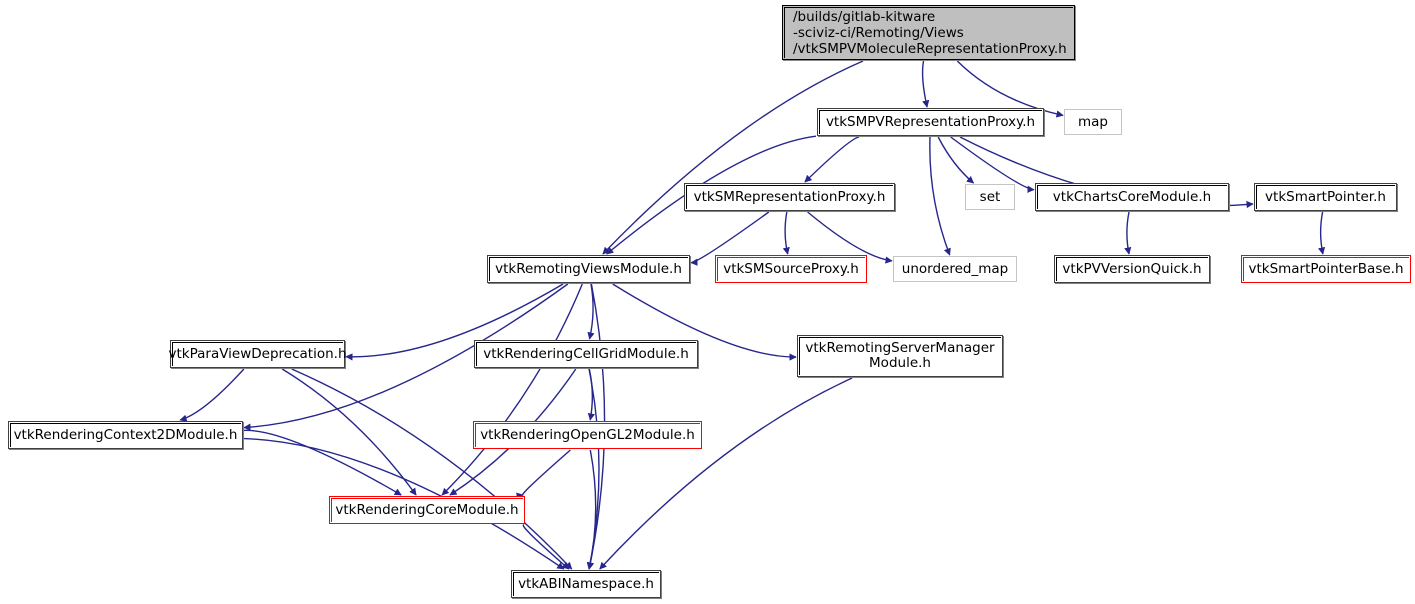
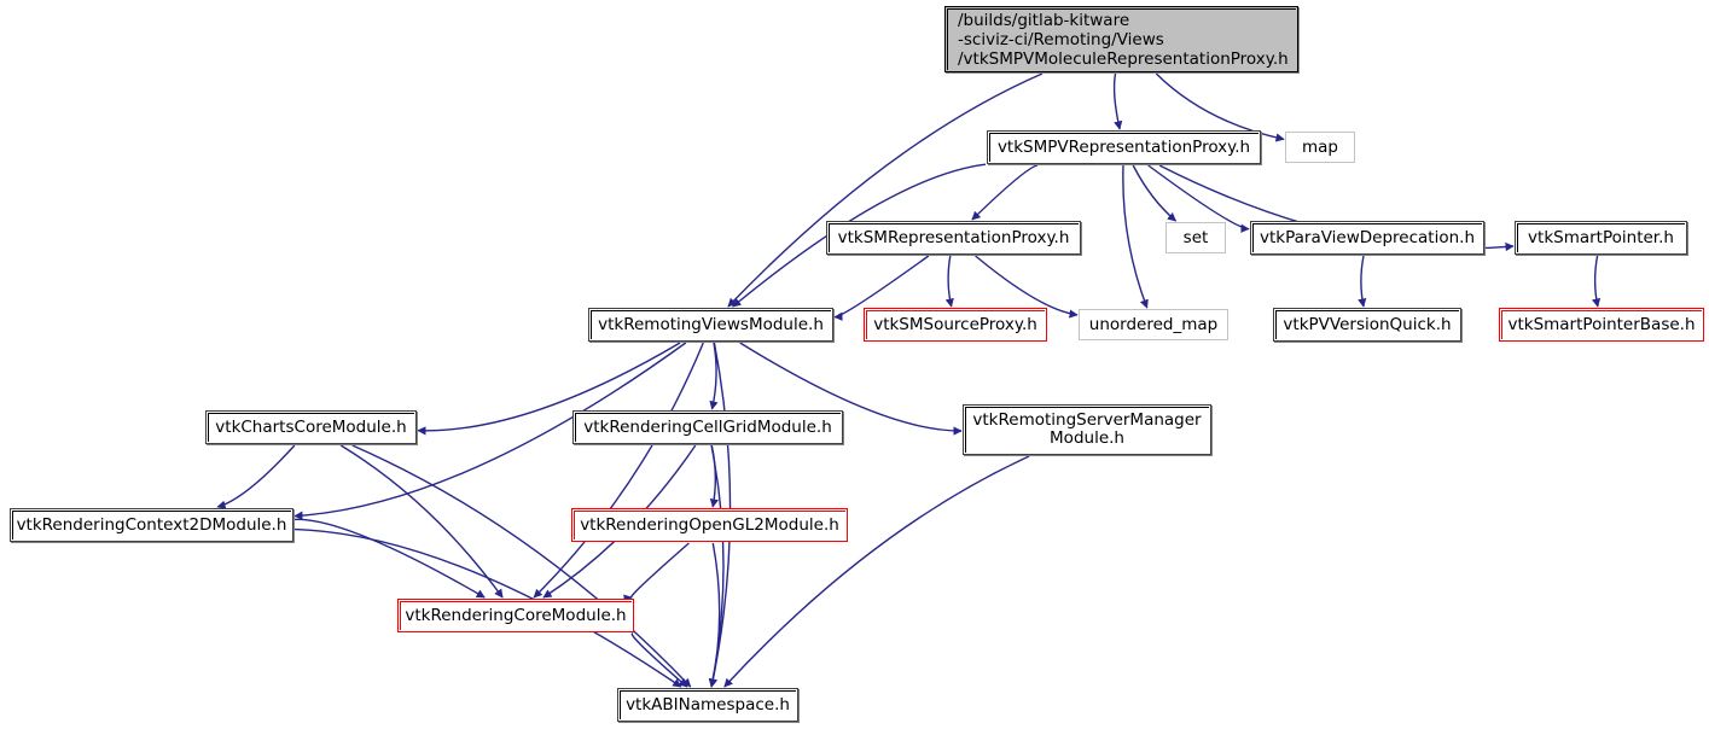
  /builds/gitlab-kitware
  -sciviz-ci/Remoting/Views
  /vtkSMPVMoleculeRepresentationProxy.h
  vtkSMPVRepresentationProxy.h
  map
  vtkSMRepresentationProxy.h
  set
- vtkChartsCoreModule.h
+ vtkParaViewDeprecation.h
  vtkSmartPointer.h
  vtkRemotingViewsModule.h
  vtkSMSourceProxy.h
  unordered_map
  vtkPVVersionQuick.h
  vtkSmartPointerBase.h
- vtkParaViewDeprecation.h
+ vtkChartsCoreModule.h
  vtkRenderingCellGridModule.h
  vtkRemotingServerManager
  Module.h
  vtkRenderingContext2DModule.h
  vtkRenderingOpenGL2Module.h
  vtkRenderingCoreModule.h
  vtkABINamespace.h
